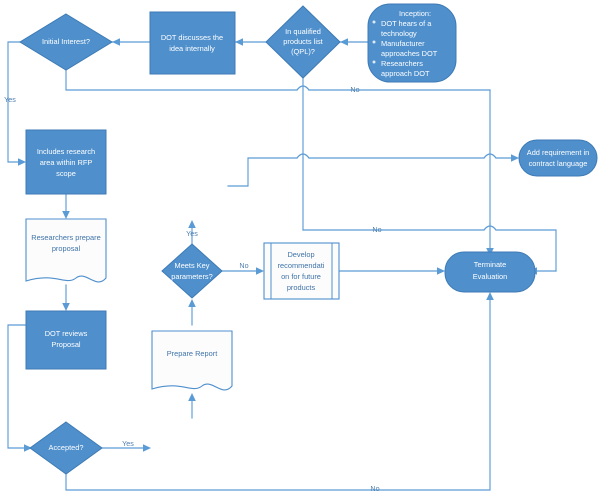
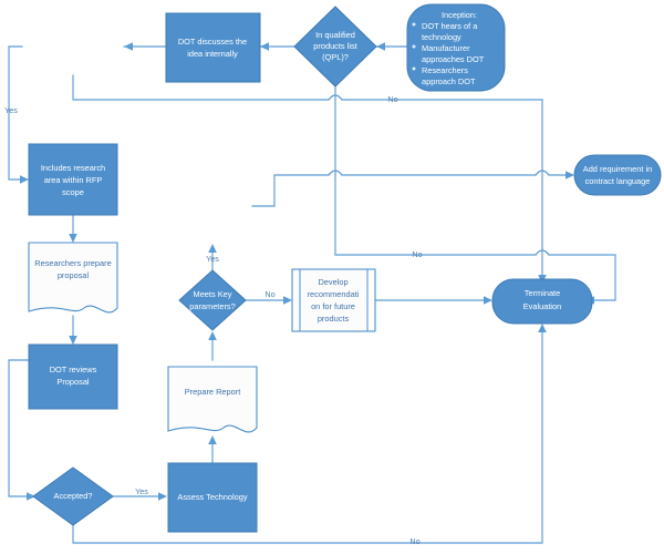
  Inception:
  DOT hears of a
  technology
  Manufacturer
  approaches DOT
  Researchers
  approach DOT
  In qualified
  products list
  (QPL)?
  DOT discusses the
  idea internally
- Initial Interest?
  Includes research
  area within RFP
  scope
  Researchers prepare
  proposal
  DOT reviews
  Proposal
  Accepted?
+ Assess Technology
  Prepare Report
  Meets Key
  parameters?
  Develop
  recommendati
  on for future
  products
  Add requirement in
  contract language
  Terminate
  Evaluation
  Yes
  No
  Yes
  No
  No
  Yes
  No
